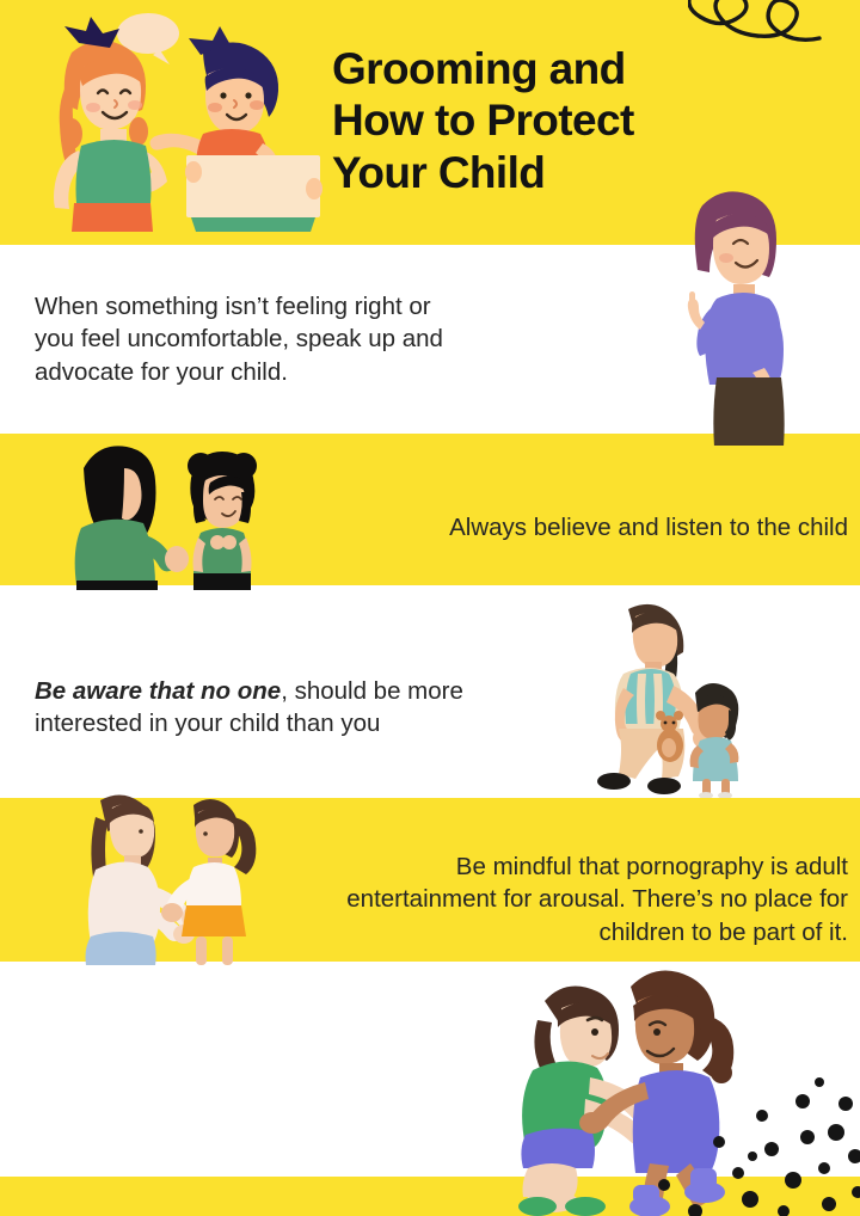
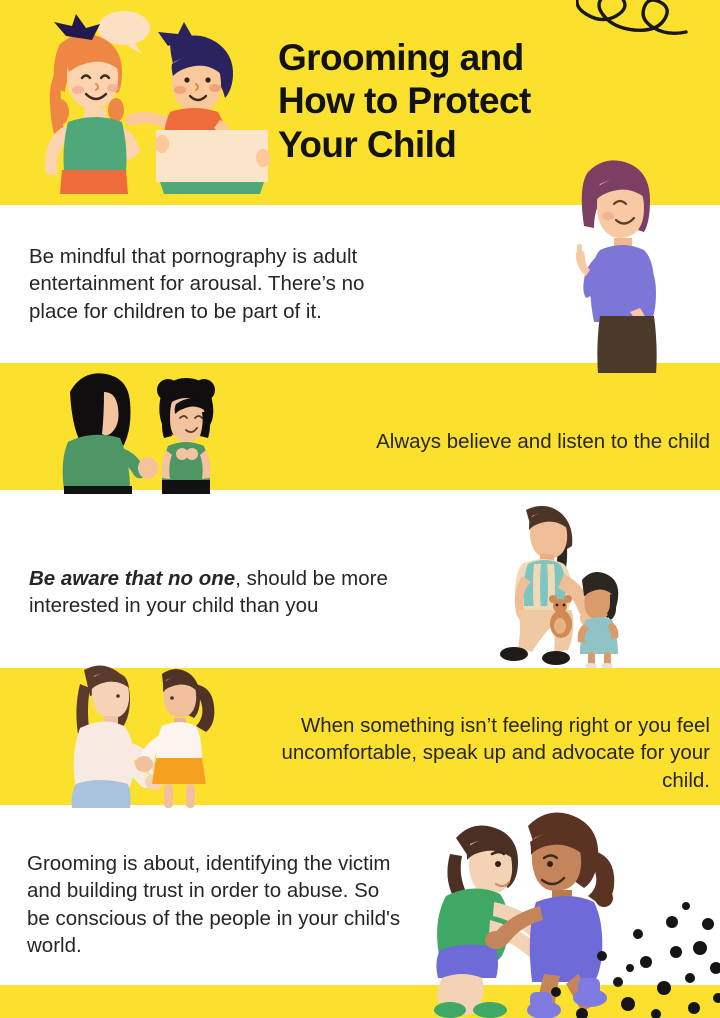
  Grooming and
  How to Protect
  Your Child
- When something isn’t feeling right or you feel uncomfortable, speak up and advocate for your child.
+ Be mindful that pornography is adult entertainment for arousal. There’s no place for children to be part of it.
  Always believe and listen to the child
  Be aware that no one, should be more interested in your child than you
- Be mindful that pornography is adult entertainment for arousal. There’s no place for children to be part of it.
+ When something isn’t feeling right or you feel uncomfortable, speak up and advocate for your child.
+ Grooming is about, identifying the victim and building trust in order to abuse. So be conscious of the people in your child's world.
